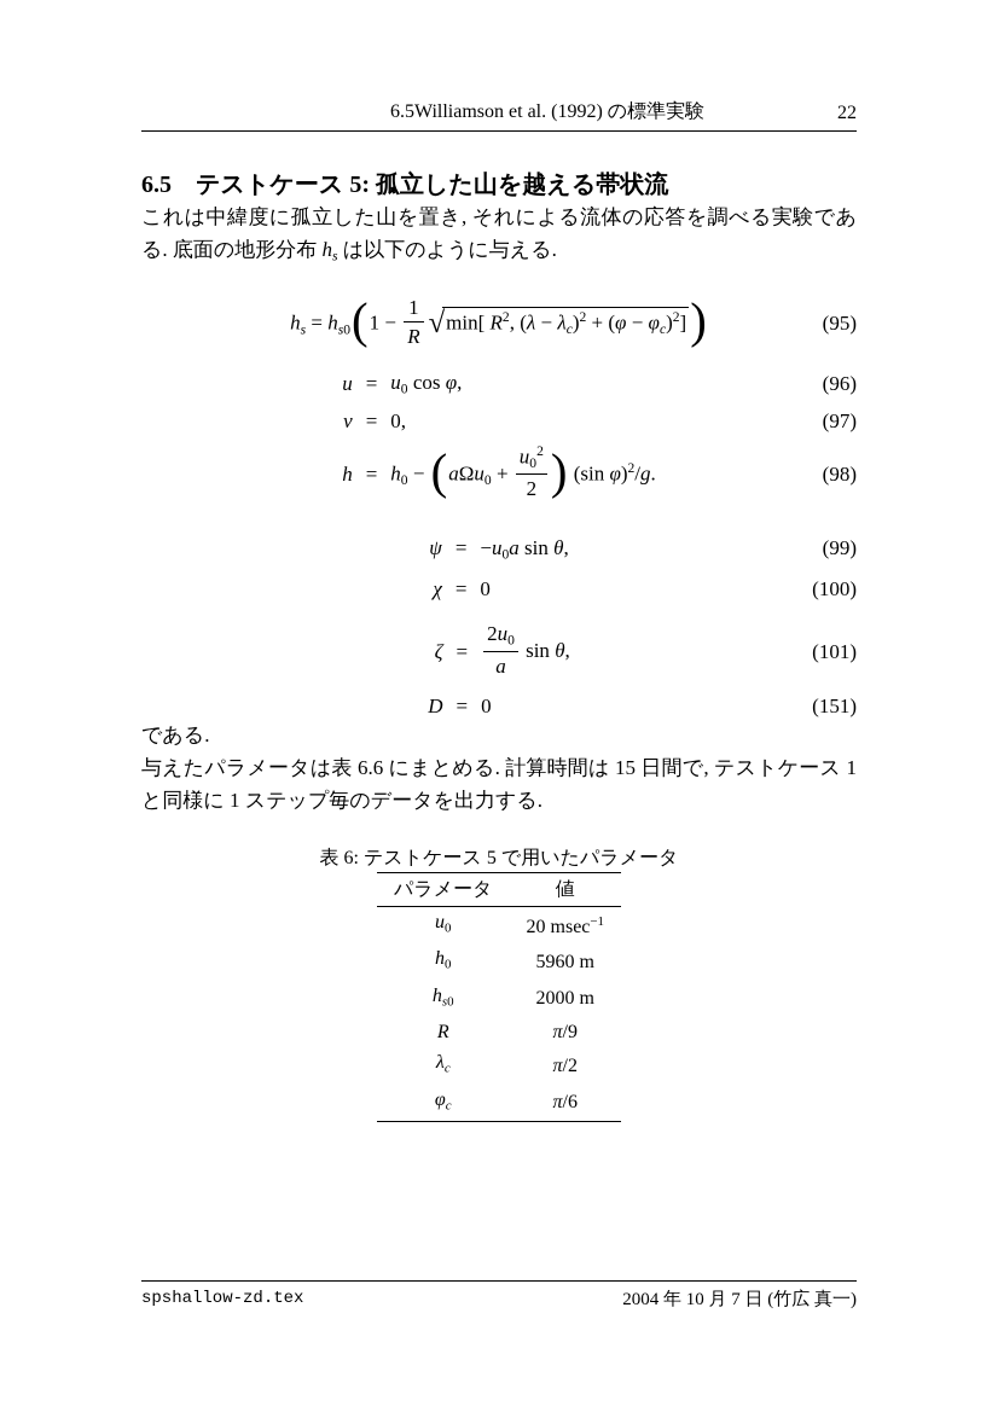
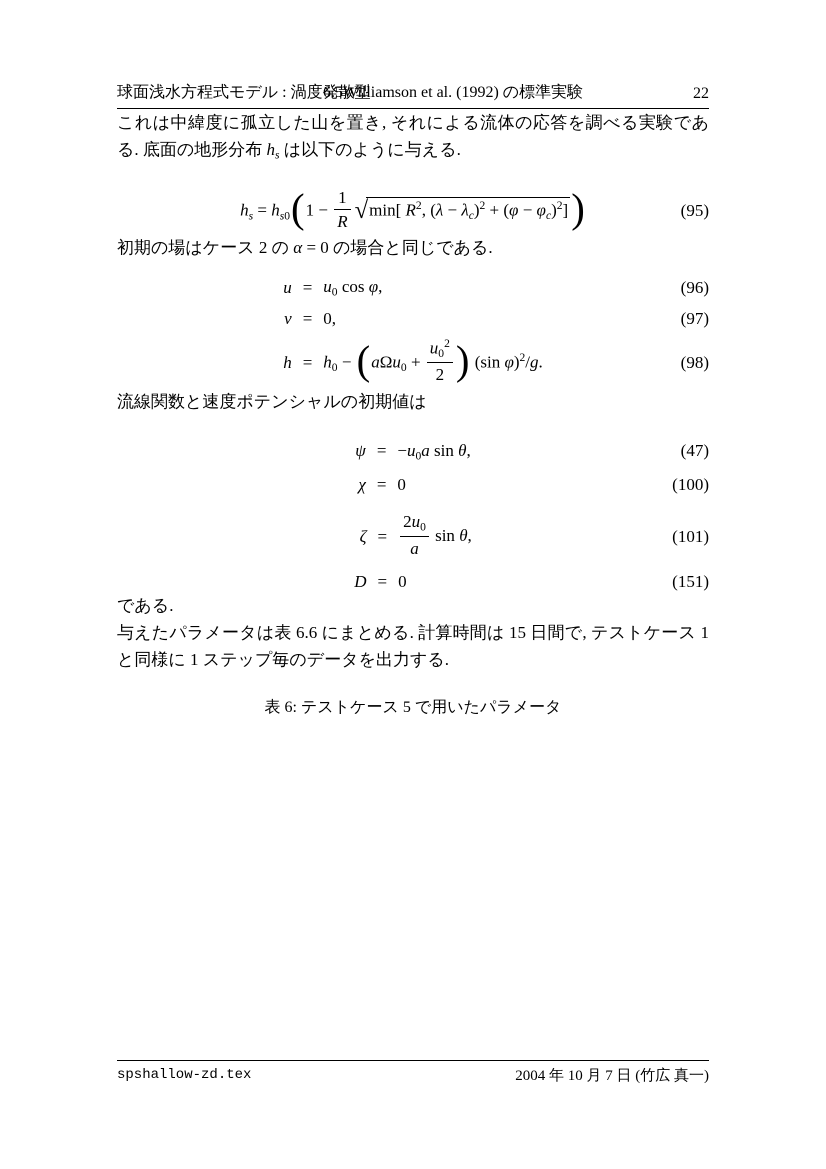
+ 球面浅水方程式モデル : 渦度発散型
  6.5Williamson et al. (1992) の標準実験
  22
- 6.5 テストケース 5: 孤立した山を越える帯状流
  これは中緯度に孤立した山を置き, それによる流体の応答を調べる実験である. 底面の地形分布 hs は以下のように与える.
  hs = hs0(1 −
  1
  R
  √min[ R2, (λ − λc)2 + (φ − φc)2] )
  (95)
+ 初期の場はケース 2 の α = 0 の場合と同じである.
  u
  =
  u0 cos φ,
  (96)
  v
  =
  0,
  (97)
  h
  =
  h0 − (aΩu0 +
  u02
  2
  ) (sin φ)2/g.
  (98)
+ 流線関数と速度ポテンシャルの初期値は
  ψ
  =
  −u0a sin θ,
- (99)
+ (47)
  χ
  =
  0
  (100)
  ζ
  =
  2u0
  a
  sin θ,
  (101)
  D
  =
  0
  (151)
  である.
  与えたパラメータは表 6.6 にまとめる. 計算時間は 15 日間で, テストケース 1 と同様に 1 ステップ毎のデータを出力する.
  表 6: テストケース 5 で用いたパラメータ
- パラメータ	値
- u0	20 msec−1
- h0	5960 m
- hs0	2000 m
- R	π/9
- λc	π/2
- φc	π/6
  spshallow-zd.tex
  2004 年 10 月 7 日 (竹広 真一)
